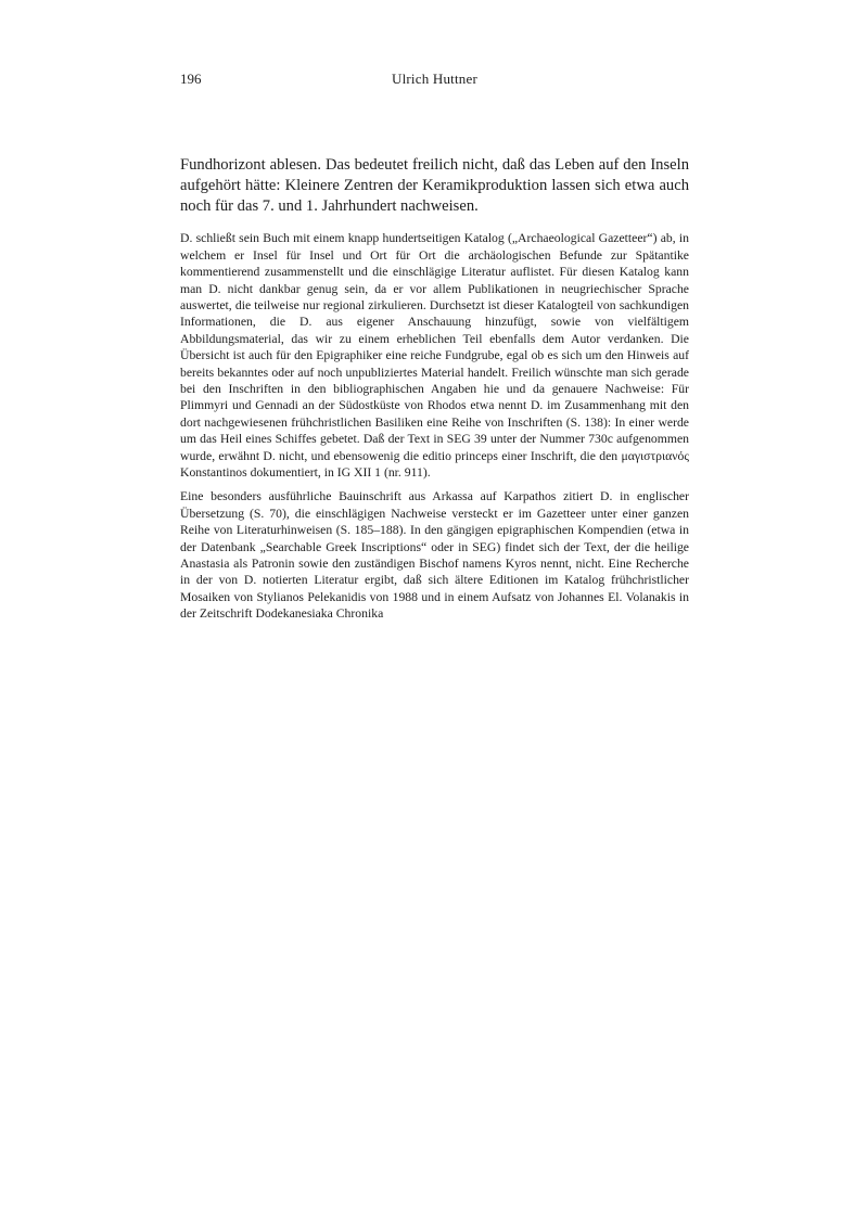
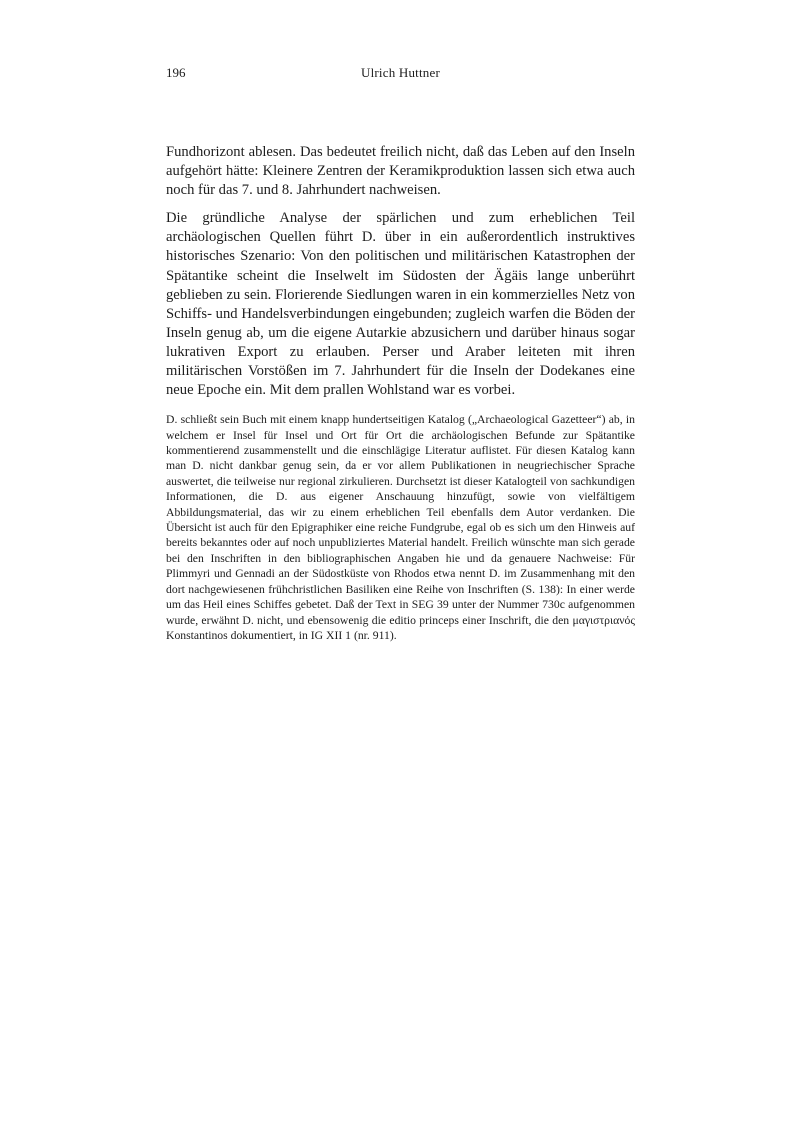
  196
  Ulrich Huttner
- Fundhorizont ablesen. Das bedeutet freilich nicht, daß das Leben auf den Inseln aufgehört hätte: Kleinere Zentren der Keramikproduktion lassen sich etwa auch noch für das 7. und 1. Jahrhundert nachweisen.
+ Fundhorizont ablesen. Das bedeutet freilich nicht, daß das Leben auf den Inseln aufgehört hätte: Kleinere Zentren der Keramikproduktion lassen sich etwa auch noch für das 7. und 8. Jahrhundert nachweisen.
+ Die gründliche Analyse der spärlichen und zum erheblichen Teil archäologischen Quellen führt D. über in ein außerordentlich instruktives historisches Szenario: Von den politischen und militärischen Katastrophen der Spätantike scheint die Inselwelt im Südosten der Ägäis lange unberührt geblieben zu sein. Florierende Siedlungen waren in ein kommerzielles Netz von Schiffs- und Handelsverbindungen eingebunden; zugleich warfen die Böden der Inseln genug ab, um die eigene Autarkie abzusichern und darüber hinaus sogar lukrativen Export zu erlauben. Perser und Araber leiteten mit ihren militärischen Vorstößen im 7. Jahrhundert für die Inseln der Dodekanes eine neue Epoche ein. Mit dem prallen Wohlstand war es vorbei.
  D. schließt sein Buch mit einem knapp hundertseitigen Katalog („Archaeological Gazetteer“) ab, in welchem er Insel für Insel und Ort für Ort die archäologischen Befunde zur Spätantike kommentierend zusammenstellt und die einschlägige Literatur auflistet. Für diesen Katalog kann man D. nicht dankbar genug sein, da er vor allem Publikationen in neugriechischer Sprache auswertet, die teilweise nur regional zirkulieren. Durchsetzt ist dieser Katalogteil von sachkundigen Informationen, die D. aus eigener Anschauung hinzufügt, sowie von vielfältigem Abbildungsmaterial, das wir zu einem erheblichen Teil ebenfalls dem Autor verdanken. Die Übersicht ist auch für den Epigraphiker eine reiche Fundgrube, egal ob es sich um den Hinweis auf bereits bekanntes oder auf noch unpubliziertes Material handelt. Freilich wünschte man sich gerade bei den Inschriften in den bibliographischen Angaben hie und da genauere Nachweise: Für Plimmyri und Gennadi an der Südostküste von Rhodos etwa nennt D. im Zusammenhang mit den dort nachgewiesenen frühchristlichen Basiliken eine Reihe von Inschriften (S. 138): In einer werde um das Heil eines Schiffes gebetet. Daß der Text in SEG 39 unter der Nummer 730c aufgenommen wurde, erwähnt D. nicht, und ebensowenig die editio princeps einer Inschrift, die den μαγιστριανός Konstantinos dokumentiert, in IG XII 1 (nr. 911).
- Eine besonders ausführliche Bauinschrift aus Arkassa auf Karpathos zitiert D. in englischer Übersetzung (S. 70), die einschlägigen Nachweise versteckt er im Gazetteer unter einer ganzen Reihe von Literaturhinweisen (S. 185–188). In den gängigen epigraphischen Kompendien (etwa in der Datenbank „Searchable Greek Inscriptions“ oder in SEG) findet sich der Text, der die heilige Anastasia als Patronin sowie den zuständigen Bischof namens Kyros nennt, nicht. Eine Recherche in der von D. notierten Literatur ergibt, daß sich ältere Editionen im Katalog frühchristlicher Mosaiken von Stylianos Pelekanidis von 1988 und in einem Aufsatz von Johannes El. Volanakis in der Zeitschrift Dodekanesiaka Chronika
